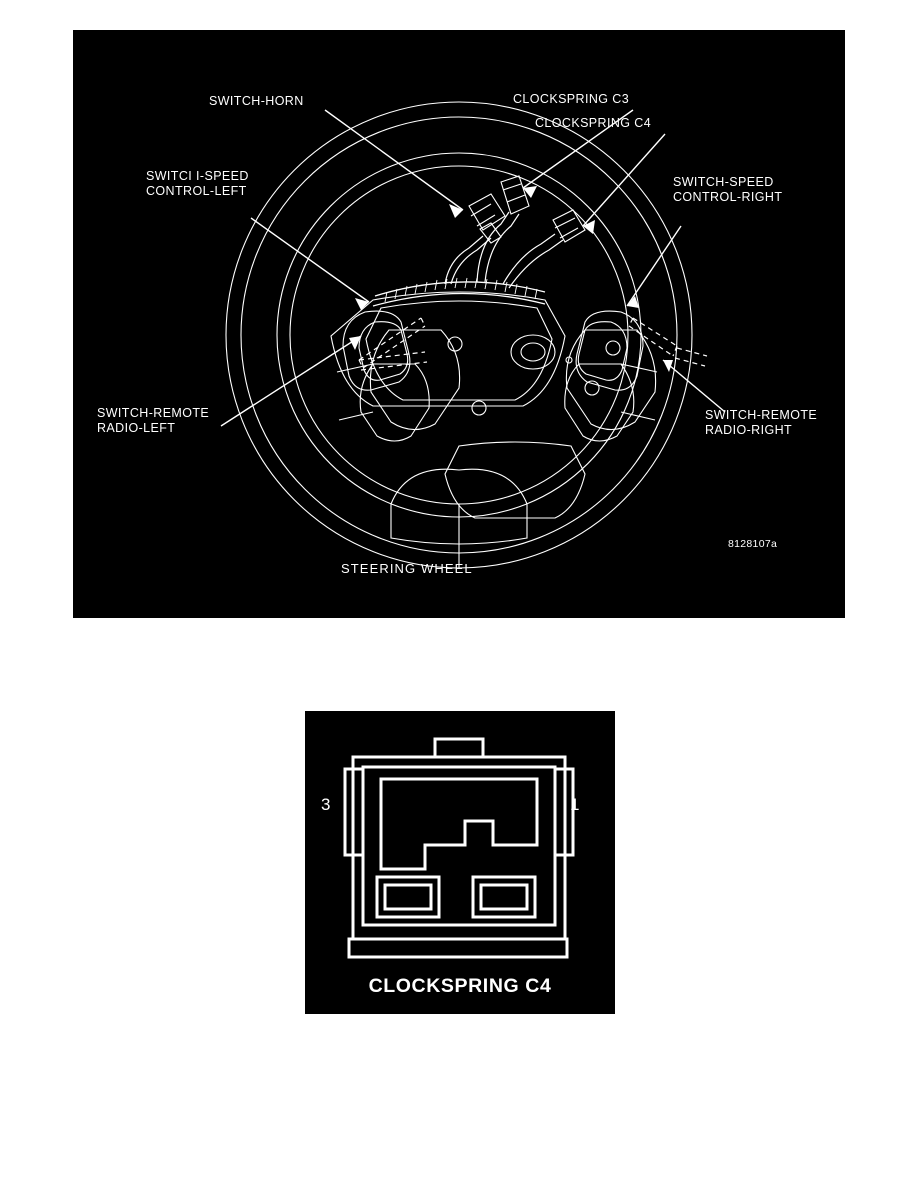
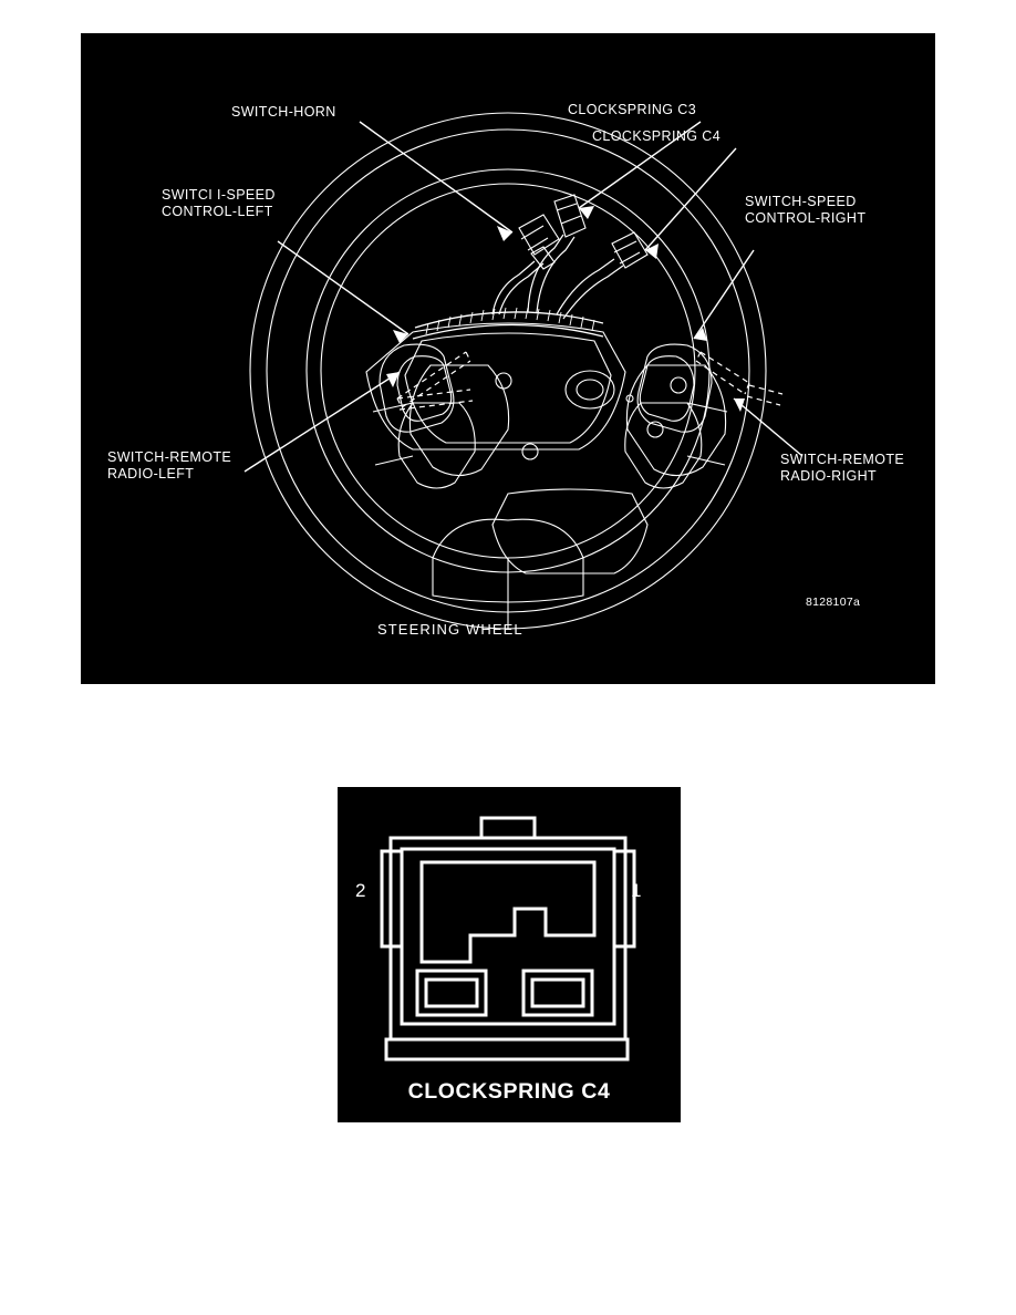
  SWITCH-HORN
  CLOCKSPRING C3
  CLOCKSPRING C4
  SWITCI I-SPEED
  CONTROL-LEFT
  SWITCH-SPEED
  CONTROL-RIGHT
  SWITCH-REMOTE
  RADIO-LEFT
  SWITCH-REMOTE
  RADIO-RIGHT
  STEERING WHEEL
  8128107a
- 3
+ 2
  1
  CLOCKSPRING C4
